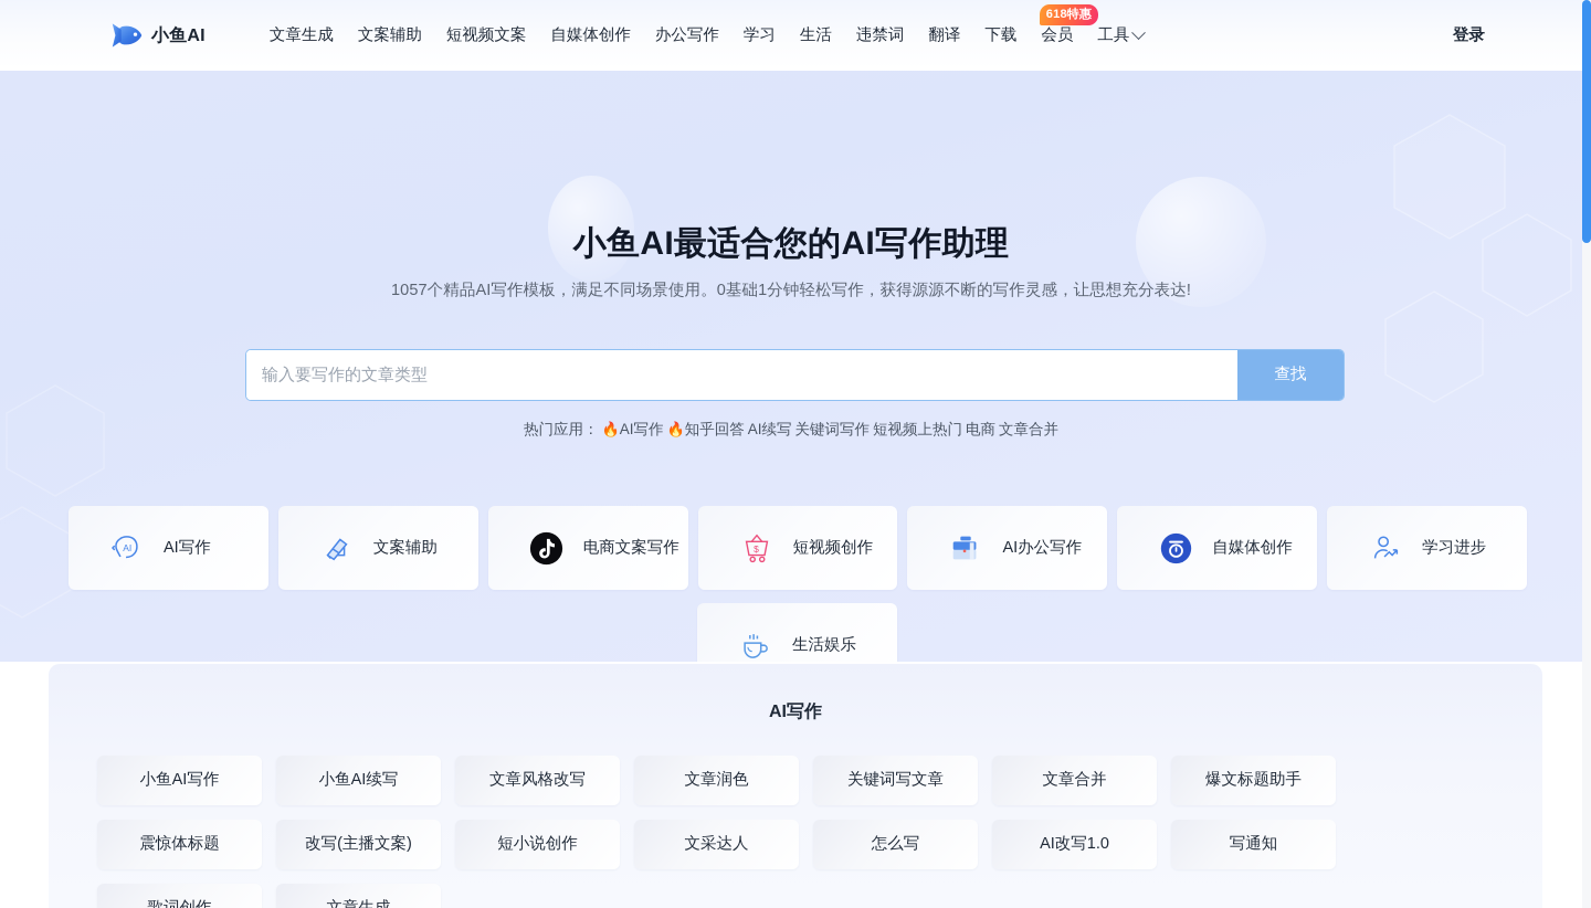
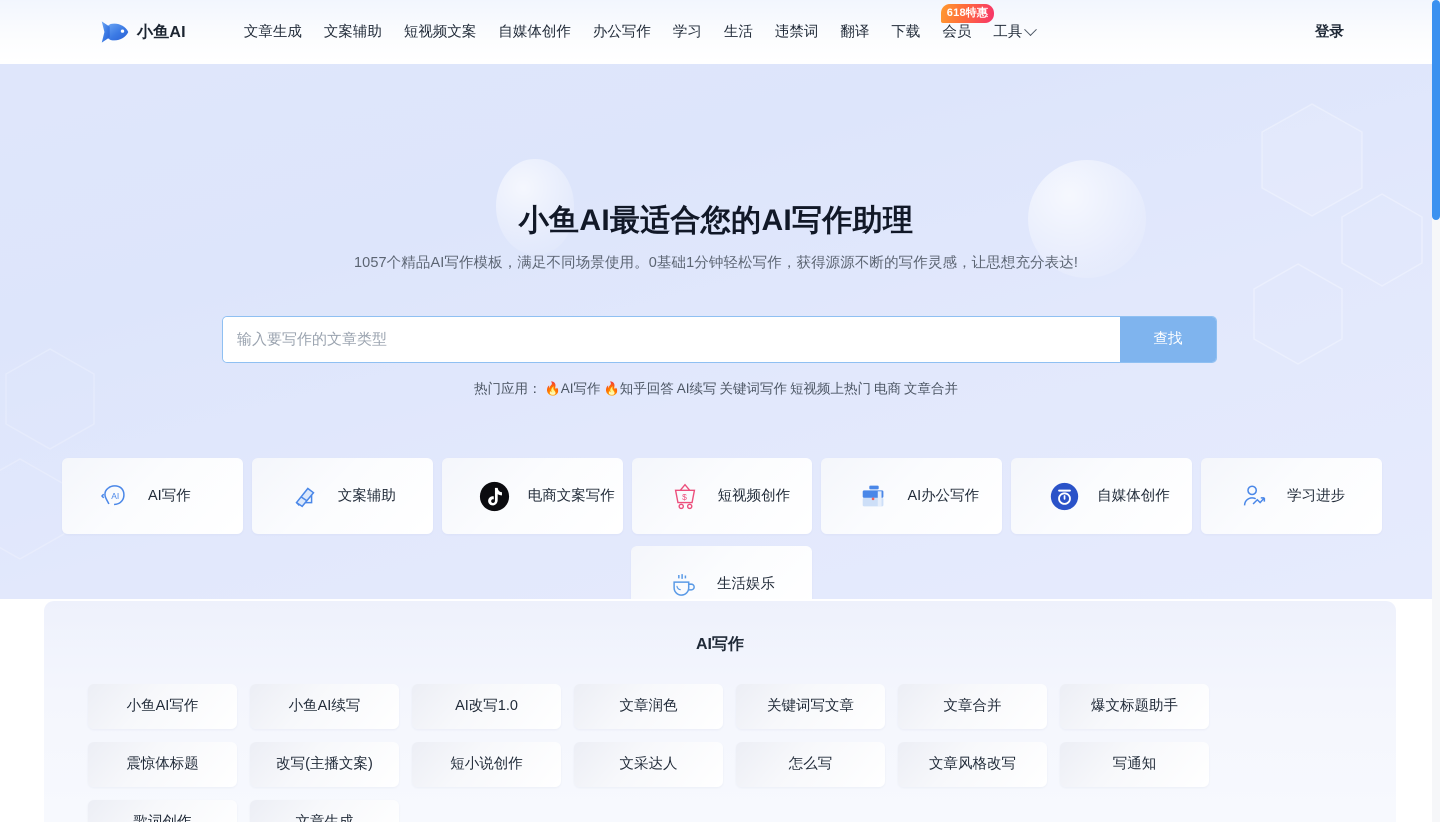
  小鱼AI
  文章生成
  文案辅助
  短视频文案
  自媒体创作
  办公写作
  学习
  生活
  违禁词
  翻译
  下载
  618特惠
  会员
  工具
  登录
  小鱼AI最适合您的AI写作助理
  1057个精品AI写作模板，满足不同场景使用。0基础1分钟轻松写作，获得源源不断的写作灵感，让思想充分表达!
  输入要写作的文章类型
  查找
  热门应用： 🔥AI写作 🔥知乎回答 AI续写 关键词写作 短视频上热门 电商 文章合并
  AI
  AI写作
  文案辅助
  电商文案写作
  $
  短视频创作
  AI办公写作
  自媒体创作
  学习进步
  生活娱乐
  AI写作
  小鱼AI写作
  小鱼AI续写
- 文章风格改写
+ AI改写1.0
  文章润色
  关键词写文章
  文章合并
  爆文标题助手
  震惊体标题
  改写(主播文案)
  短小说创作
  文采达人
  怎么写
- AI改写1.0
+ 文章风格改写
  写通知
